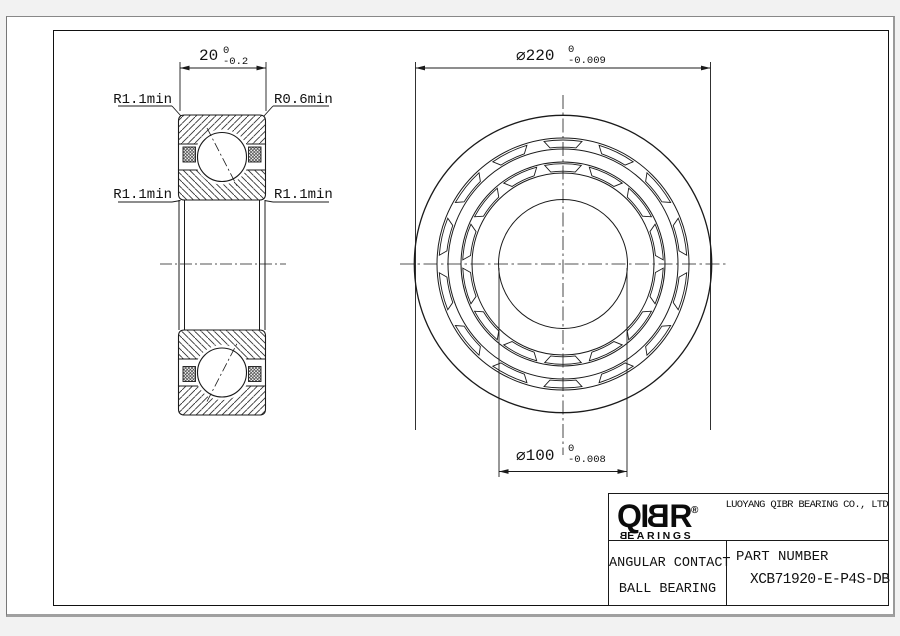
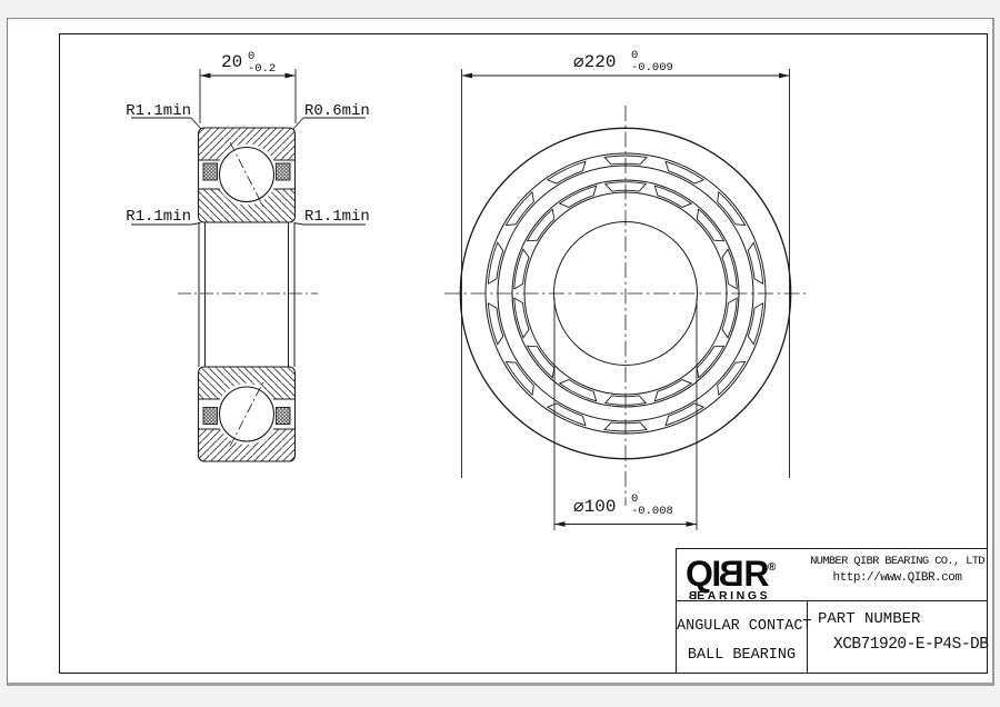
  20
  0
  -0.2
  R1.1min
  R0.6min
  R1.1min
  R1.1min
  ⌀220
  0
  -0.009
  ⌀100
  0
  -0.008
- LUOYANG QIBR BEARING CO., LTD
+ NUMBER QIBR BEARING CO., LTD
+ http://www.QIBR.com
  ANGULAR CONTAC
  BALL BEARING
  PART NUMBER
  XCB71920-E-P4S-DB
